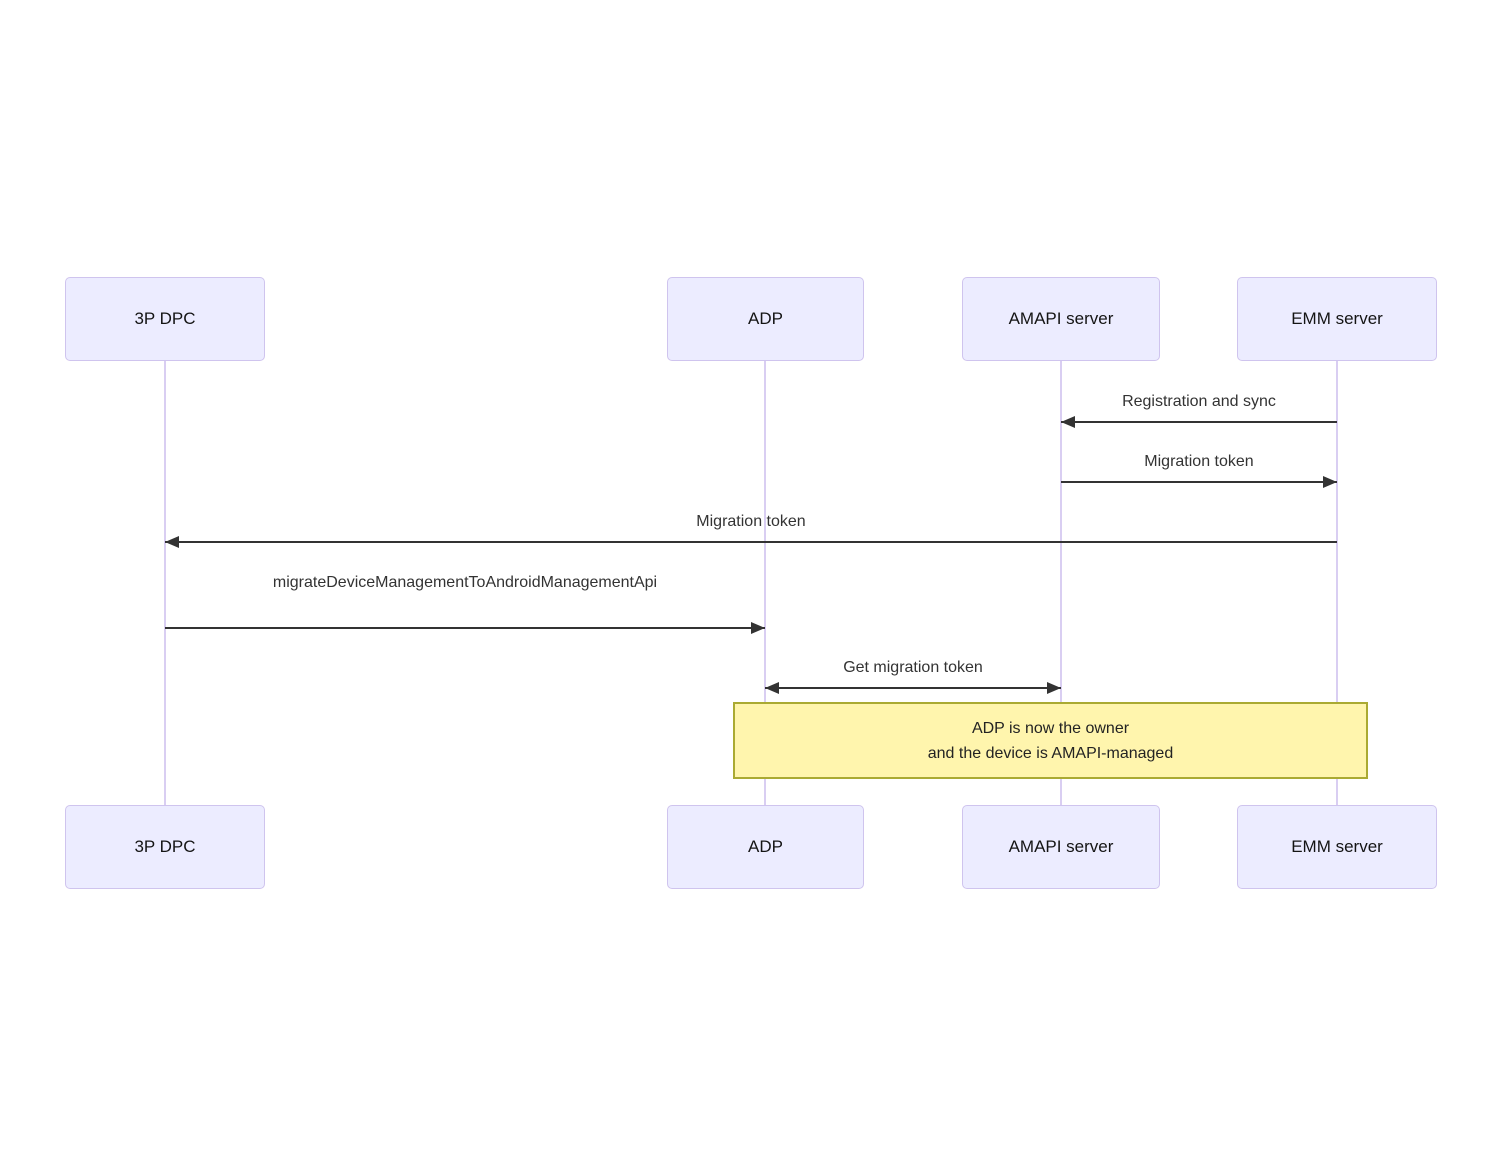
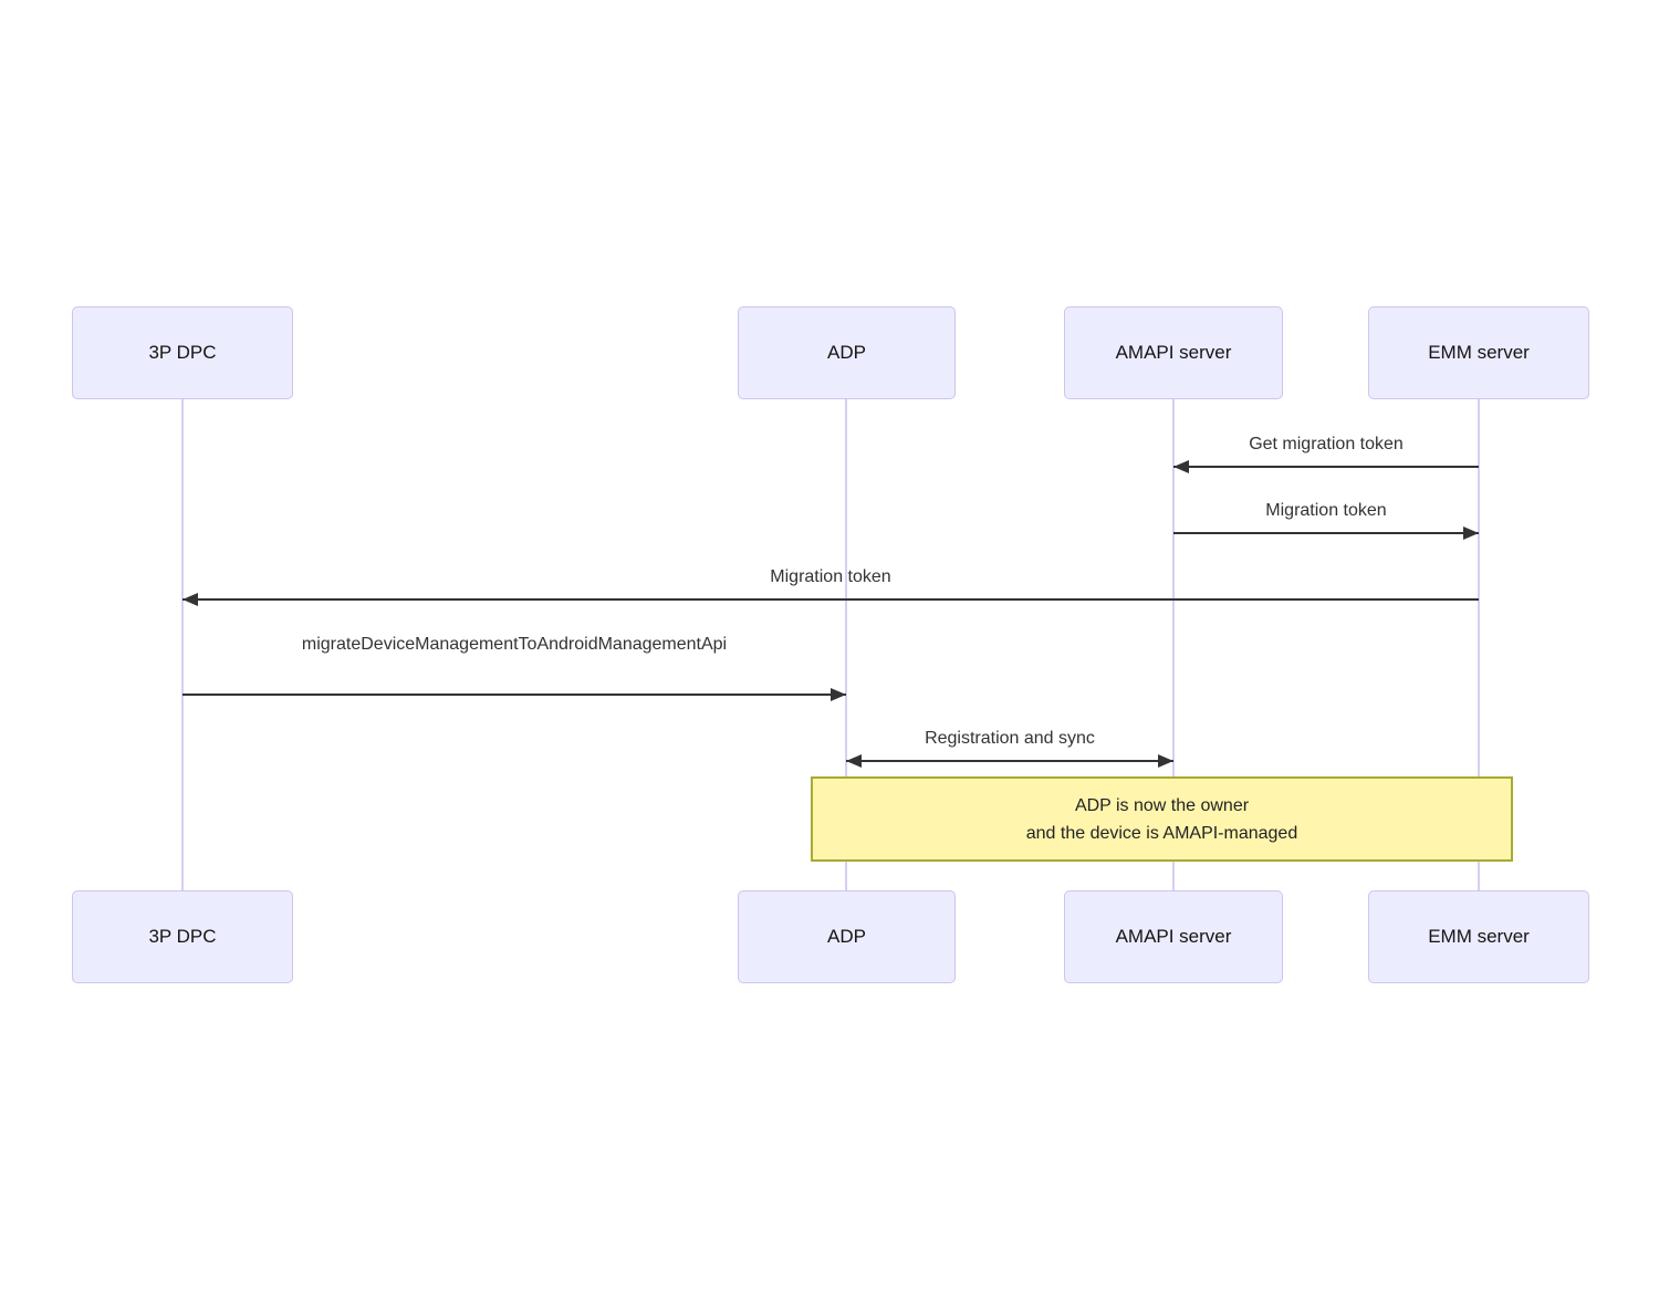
  3P DPC
  ADP
  AMAPI server
  EMM server
- Registration and sync
+ Get migration token
  Migration token
  Migration token
  migrateDeviceManagementToAndroidManagementApi
- Get migration token
+ Registration and sync
  ADP is now the owner
  and the device is AMAPI-managed
  3P DPC
  ADP
  AMAPI server
  EMM server
